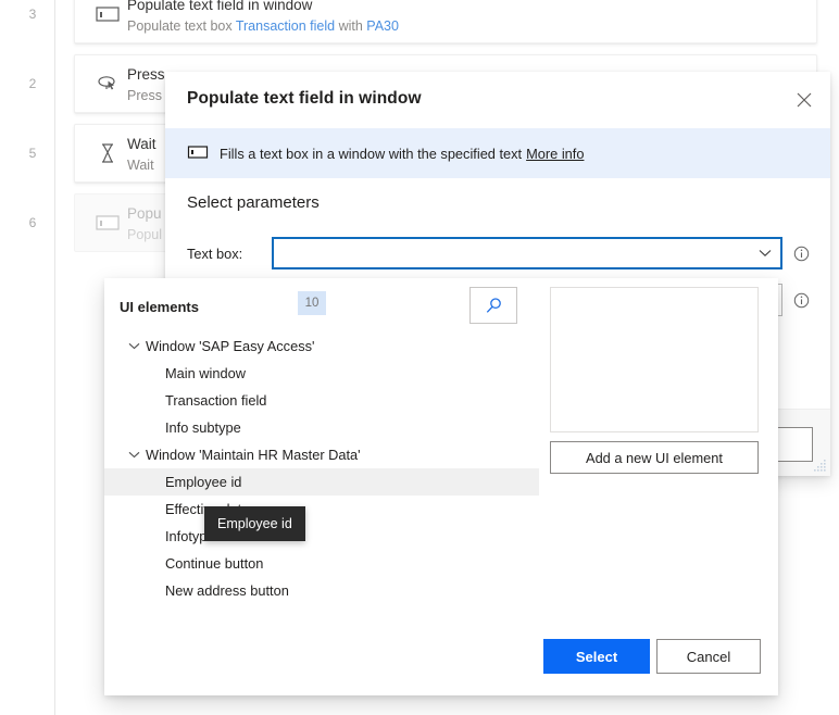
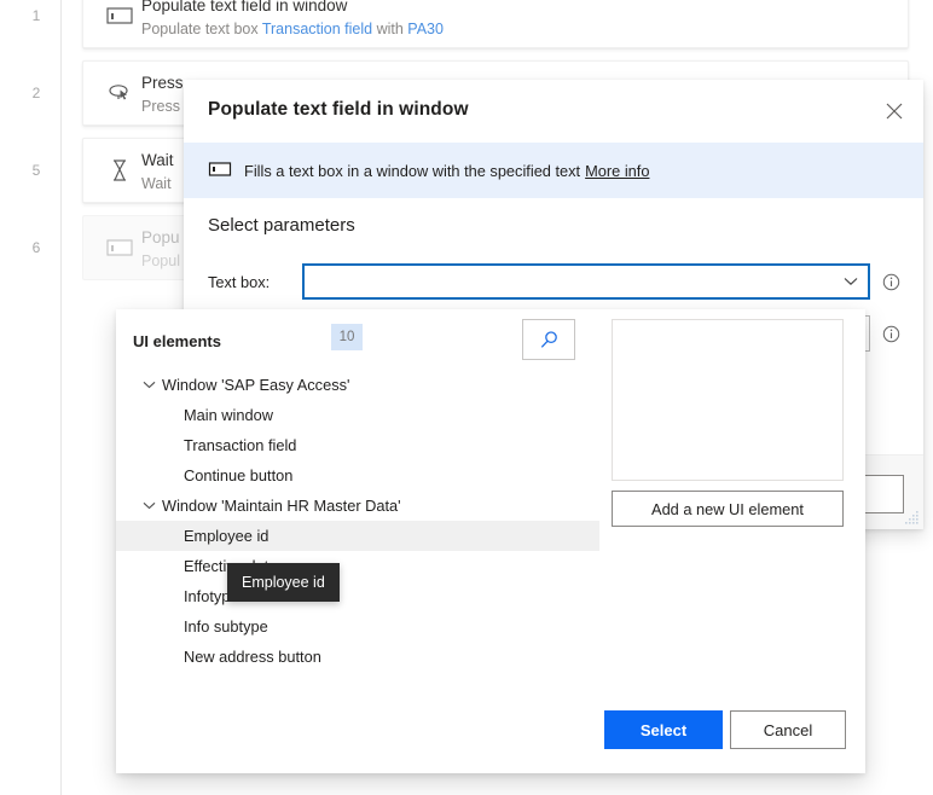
- 3
+ 1
  Populate text field in window
  Populate text box Transaction field with PA30
  2
  Press
  Press
  5
  Wait
  Wait
  6
  Popu
  Popul
  Populate text field in window
  Fills a text box in a window with the specified text
  More info
  Select parameters
  Text box:
  UI elements
  10
  Window 'SAP Easy Access'
  Main window
  Transaction field
- Info subtype
+ Continue button
  Window 'Maintain HR Master Data'
  Employee id
  Infotyp
- Continue button
+ Info subtype
  New address button
  Add a new UI element
  Select
  Cancel
  Employee id
